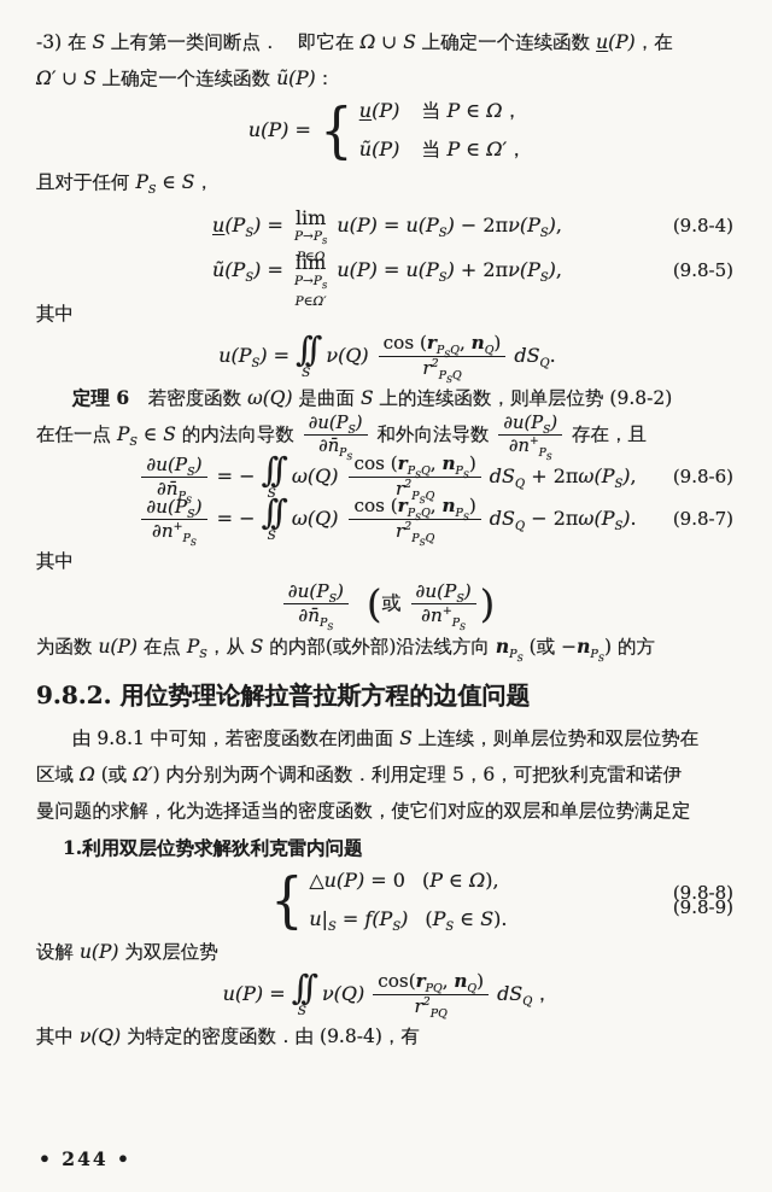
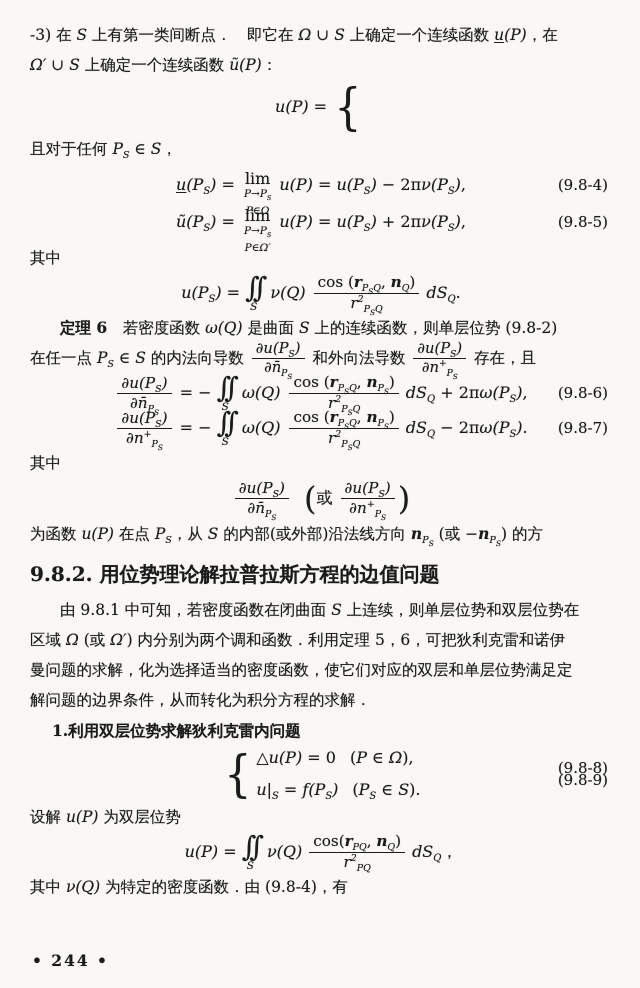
  -3) 在 S 上有第一类间断点． 即它在 Ω ∪ S 上确定一个连续函数 u(P)，在
  Ω′ ∪ S 上确定一个连续函数 ũ(P)：
  u(P) =
  {
- u(P) 当 P ∈ Ω，
- ũ(P) 当 P ∈ Ω′，
  且对于任何 PS ∈ S，
  u(PS) =
  lim
  P→PS
  P∈Ω
  u(P) = u(PS) − 2πν(PS),
  (9.8-4)
  ũ(PS) =
  lim
  P→PS
  P∈Ω′
  u(P) = u(PS) + 2πν(PS),
  (9.8-5)
  其中
  u(PS) =
  ∫∫
  S
  ν(Q)
  cos (rPSQ, nQ)
  r2PSQ
  dSQ.
  定理 6 若密度函数 ω(Q) 是曲面 S 上的连续函数，则单层位势 (9.8-2)
  在任一点 PS ∈ S 的内法向导数
  ∂u(PS)
  ∂n̄PS
  和外向法导数
  ∂u(PS)
  ∂n+PS
  存在，且
  ∂u(PS)
  ∂n̄PS
  = −
  ∫∫
  S
  ω(Q)
  cos (rPSQ, nPS)
  r2PSQ
  dSQ + 2πω(PS),
  (9.8-6)
  ∂u(PS)
  ∂n+PS
  = −
  ∫∫
  S
  ω(Q)
  cos (rPSQ, nPS)
  r2PSQ
  dSQ − 2πω(PS).
  (9.8-7)
  其中
  ∂u(PS)
  ∂n̄PS
  (或
  ∂u(PS)
  ∂n+PS
  )
  为函数 u(P) 在点 PS，从 S 的内部(或外部)沿法线方向 nPS (或 −nPS) 的方
  9.8.2. 用位势理论解拉普拉斯方程的边值问题
  由 9.8.1 中可知，若密度函数在闭曲面 S 上连续，则单层位势和双层位势在
  区域 Ω (或 Ω′) 内分别为两个调和函数．利用定理 5，6，可把狄利克雷和诺伊
  曼问题的求解，化为选择适当的密度函数，使它们对应的双层和单层位势满足定
+ 解问题的边界条件，从而转化为积分方程的求解．
  1.利用双层位势求解狄利克雷内问题
  {
  △u(P) = 0 (P ∈ Ω),
  u|S = f(PS) (PS ∈ S).
  (9.8-8)
  (9.8-9)
  设解 u(P) 为双层位势
  u(P) =
  ∫∫
  S
  ν(Q)
  cos(rPQ, nQ)
  r2PQ
  dSQ，
  其中 ν(Q) 为特定的密度函数．由 (9.8-4)，有
  • 244 •
